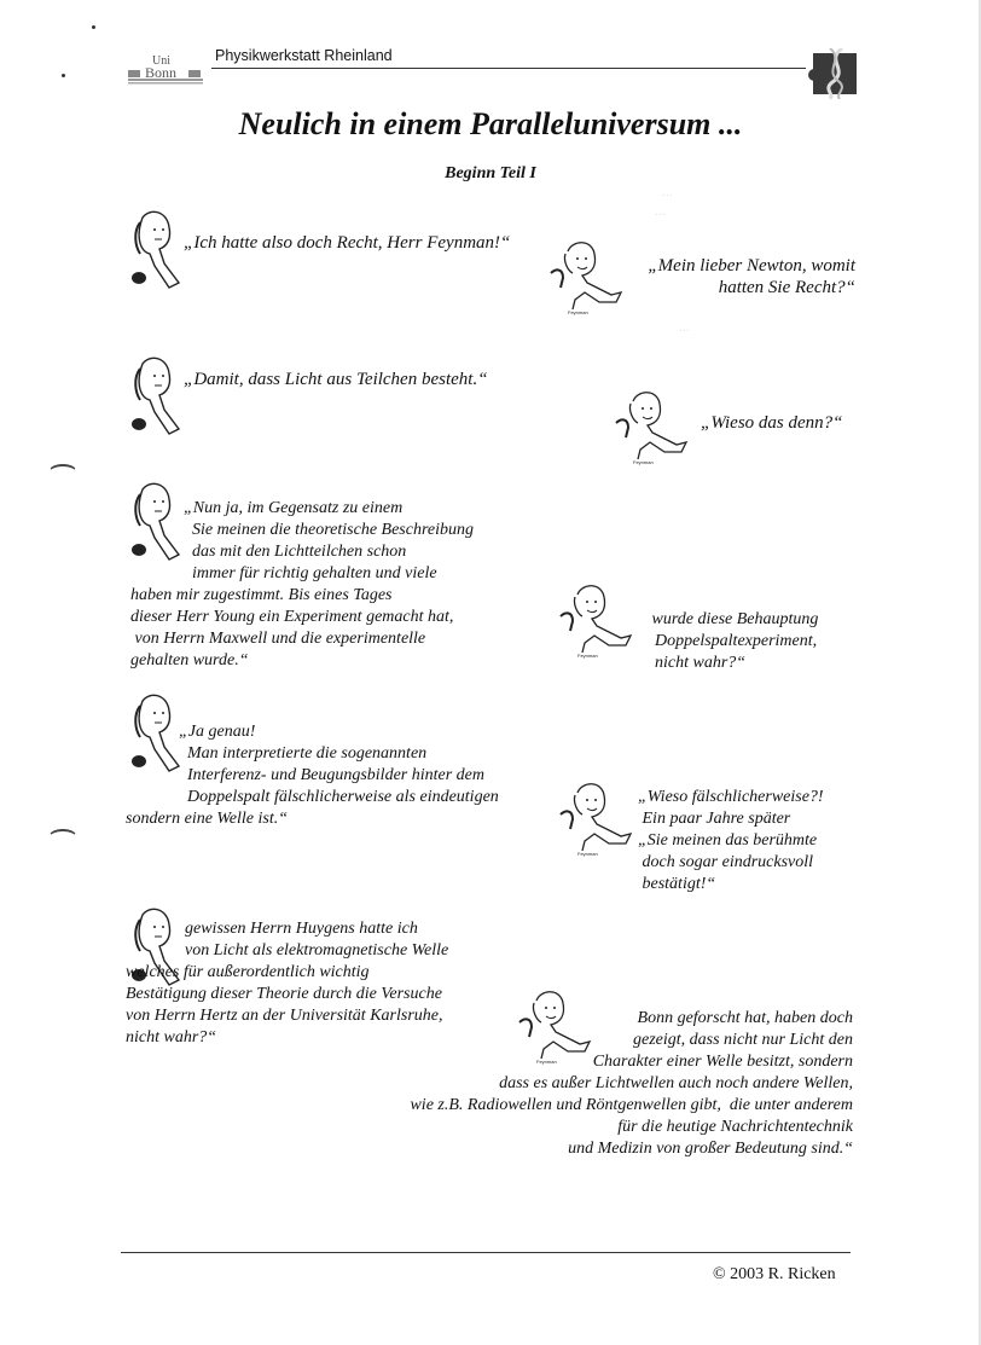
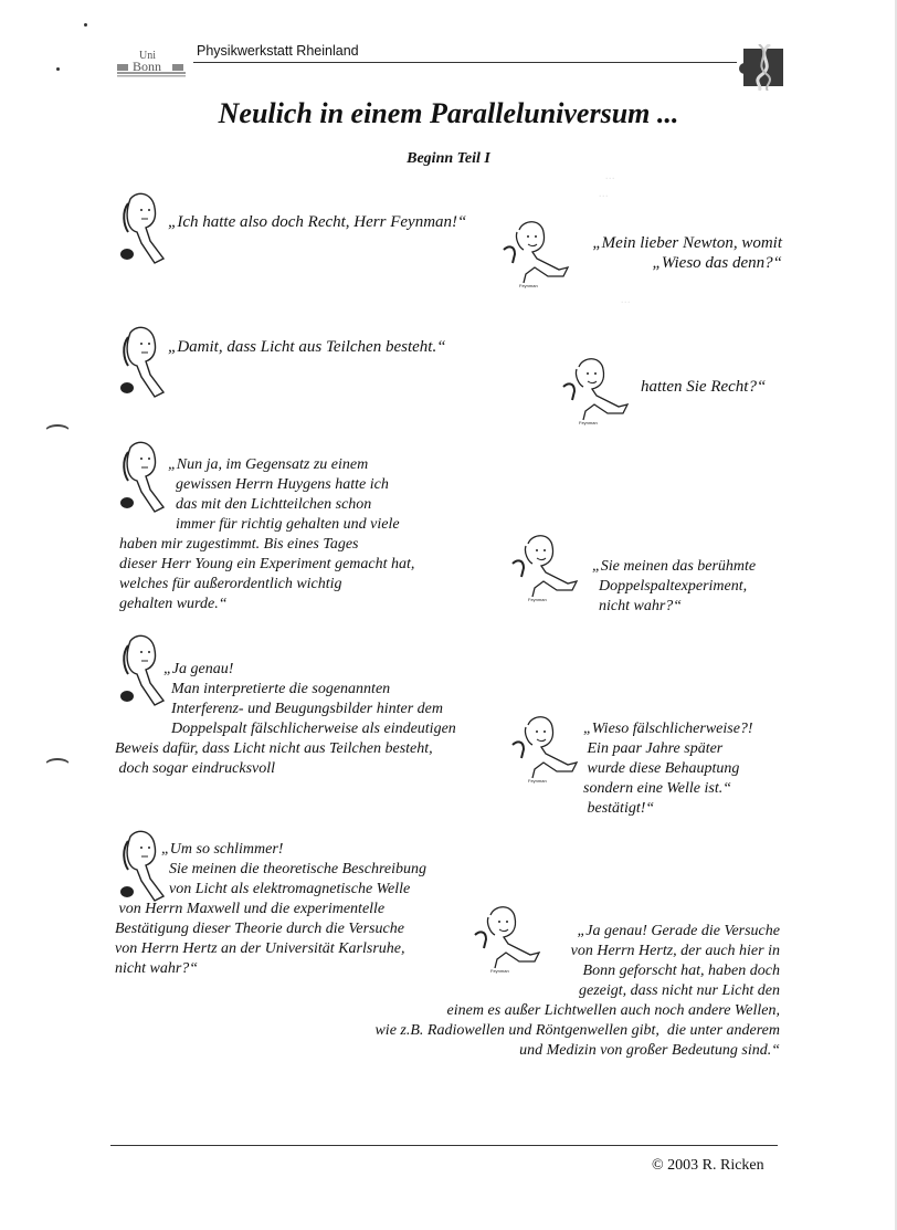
  Uni
  Bonn
  Physikwerkstatt Rheinland
  Neulich in einem Paralleluniversum ...
  Beginn Teil I
  „Ich hatte also doch Recht, Herr Feynman!“
  „Mein lieber Newton, womit
- hatten Sie Recht?“
+ „Wieso das denn?“
  „Damit, dass Licht aus Teilchen besteht.“
- „Wieso das denn?“
+ hatten Sie Recht?“
  „Nun ja, im Gegensatz zu einem
- Sie meinen die theoretische Beschreibung
+ gewissen Herrn Huygens hatte ich
  das mit den Lichtteilchen schon
  immer für richtig gehalten und viele
  haben mir zugestimmt. Bis eines Tages
  dieser Herr Young ein Experiment gemacht hat,
- von Herrn Maxwell und die experimentelle
+ welches für außerordentlich wichtig
  gehalten wurde.“
- wurde diese Behauptung
+ „Sie meinen das berühmte
  Doppelspaltexperiment,
  nicht wahr?“
  „Ja genau!
  Man interpretierte die sogenannten
  Interferenz- und Beugungsbilder hinter dem
  Doppelspalt fälschlicherweise als eindeutigen
+ Beweis dafür, dass Licht nicht aus Teilchen besteht,
- sondern eine Welle ist.“
+ doch sogar eindrucksvoll
  „Wieso fälschlicherweise?!
  Ein paar Jahre später
- „Sie meinen das berühmte
+ wurde diese Behauptung
- doch sogar eindrucksvoll
+ sondern eine Welle ist.“
  bestätigt!“
+ „Um so schlimmer!
- gewissen Herrn Huygens hatte ich
+ Sie meinen die theoretische Beschreibung
  von Licht als elektromagnetische Welle
- welches für außerordentlich wichtig
+ von Herrn Maxwell und die experimentelle
  Bestätigung dieser Theorie durch die Versuche
  von Herrn Hertz an der Universität Karlsruhe,
  nicht wahr?“
+ „Ja genau! Gerade die Versuche
+ von Herrn Hertz, der auch hier in
  Bonn geforscht hat, haben doch
  gezeigt, dass nicht nur Licht den
- Charakter einer Welle besitzt, sondern
- dass es außer Lichtwellen auch noch andere Wellen,
+ einem es außer Lichtwellen auch noch andere Wellen,
  wie z.B. Radiowellen und Röntgenwellen gibt, die unter anderem
- für die heutige Nachrichtentechnik
  und Medizin von großer Bedeutung sind.“
  © 2003 R. Ricken
